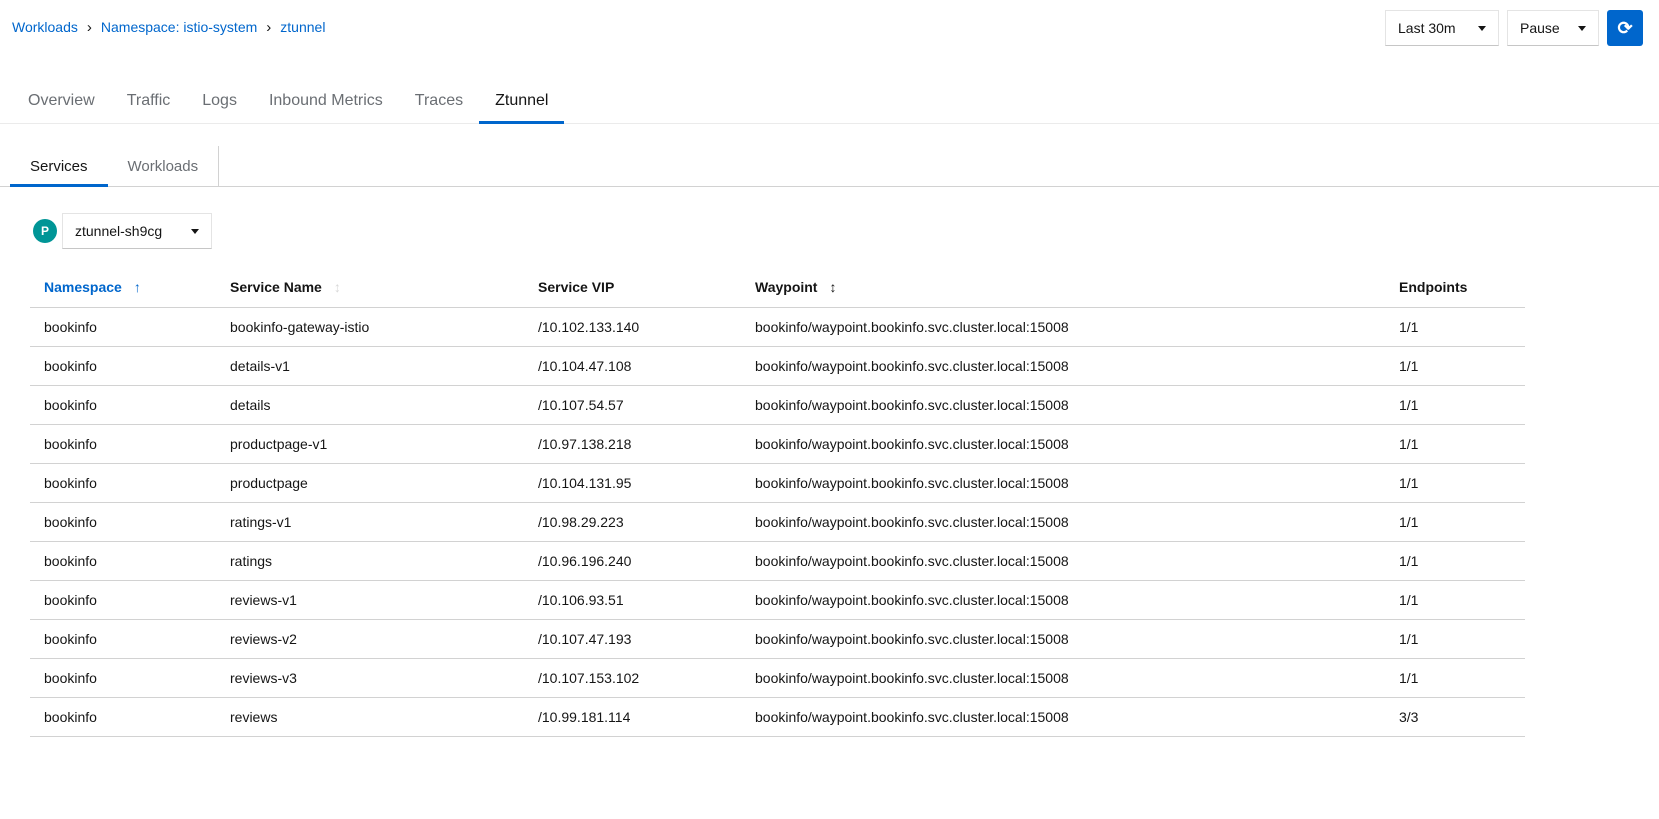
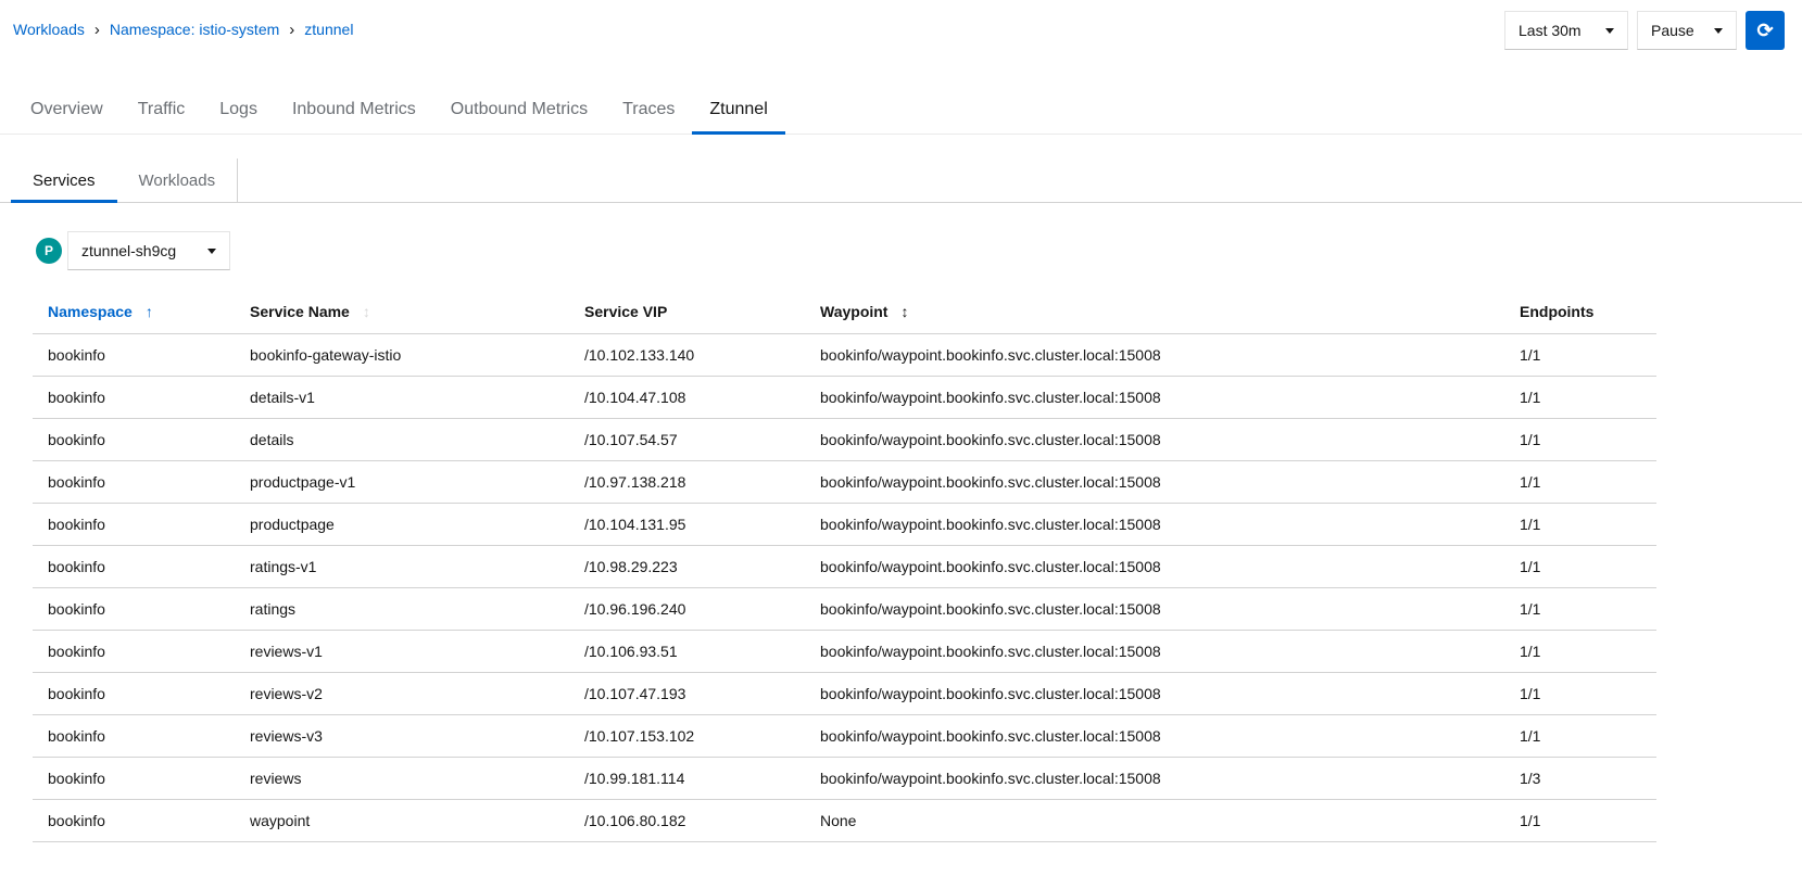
  Workloads
  ›
  Namespace: istio-system
  ›
  ztunnel
  Last 30m
  Pause
  ⟳
  Overview
  Traffic
  Logs
  Inbound Metrics
+ Outbound Metrics
  Traces
  Ztunnel
  Services
  Workloads
  P
  ztunnel-sh9cg
  Namespace ↑	Service Name ↕	Service VIP	Waypoint ↕	Endpoints
  bookinfo	bookinfo-gateway-istio	/10.102.133.140	bookinfo/waypoint.bookinfo.svc.cluster.local:15008	1/1
  bookinfo	details-v1	/10.104.47.108	bookinfo/waypoint.bookinfo.svc.cluster.local:15008	1/1
  bookinfo	details	/10.107.54.57	bookinfo/waypoint.bookinfo.svc.cluster.local:15008	1/1
  bookinfo	productpage-v1	/10.97.138.218	bookinfo/waypoint.bookinfo.svc.cluster.local:15008	1/1
  bookinfo	productpage	/10.104.131.95	bookinfo/waypoint.bookinfo.svc.cluster.local:15008	1/1
  bookinfo	ratings-v1	/10.98.29.223	bookinfo/waypoint.bookinfo.svc.cluster.local:15008	1/1
  bookinfo	ratings	/10.96.196.240	bookinfo/waypoint.bookinfo.svc.cluster.local:15008	1/1
  bookinfo	reviews-v1	/10.106.93.51	bookinfo/waypoint.bookinfo.svc.cluster.local:15008	1/1
  bookinfo	reviews-v2	/10.107.47.193	bookinfo/waypoint.bookinfo.svc.cluster.local:15008	1/1
  bookinfo	reviews-v3	/10.107.153.102	bookinfo/waypoint.bookinfo.svc.cluster.local:15008	1/1
- bookinfo	reviews	/10.99.181.114	bookinfo/waypoint.bookinfo.svc.cluster.local:15008	3/3
+ bookinfo	reviews	/10.99.181.114	bookinfo/waypoint.bookinfo.svc.cluster.local:15008	1/3
+ bookinfo	waypoint	/10.106.80.182	None	1/1
